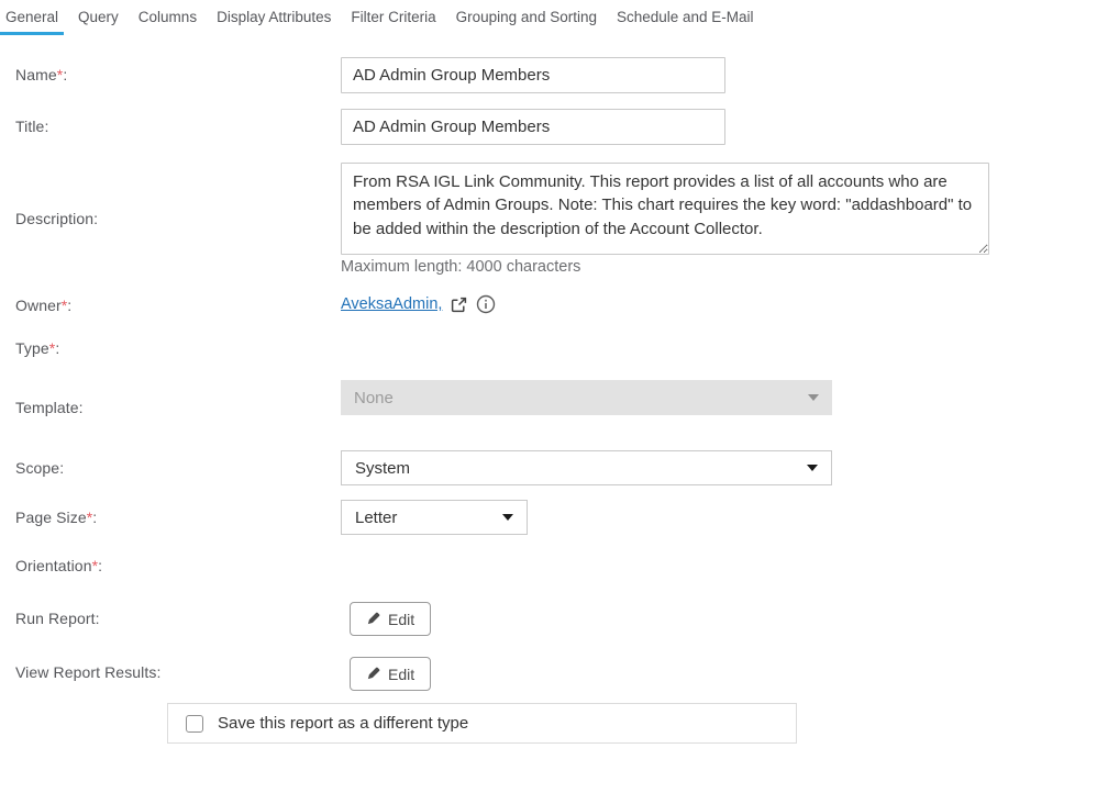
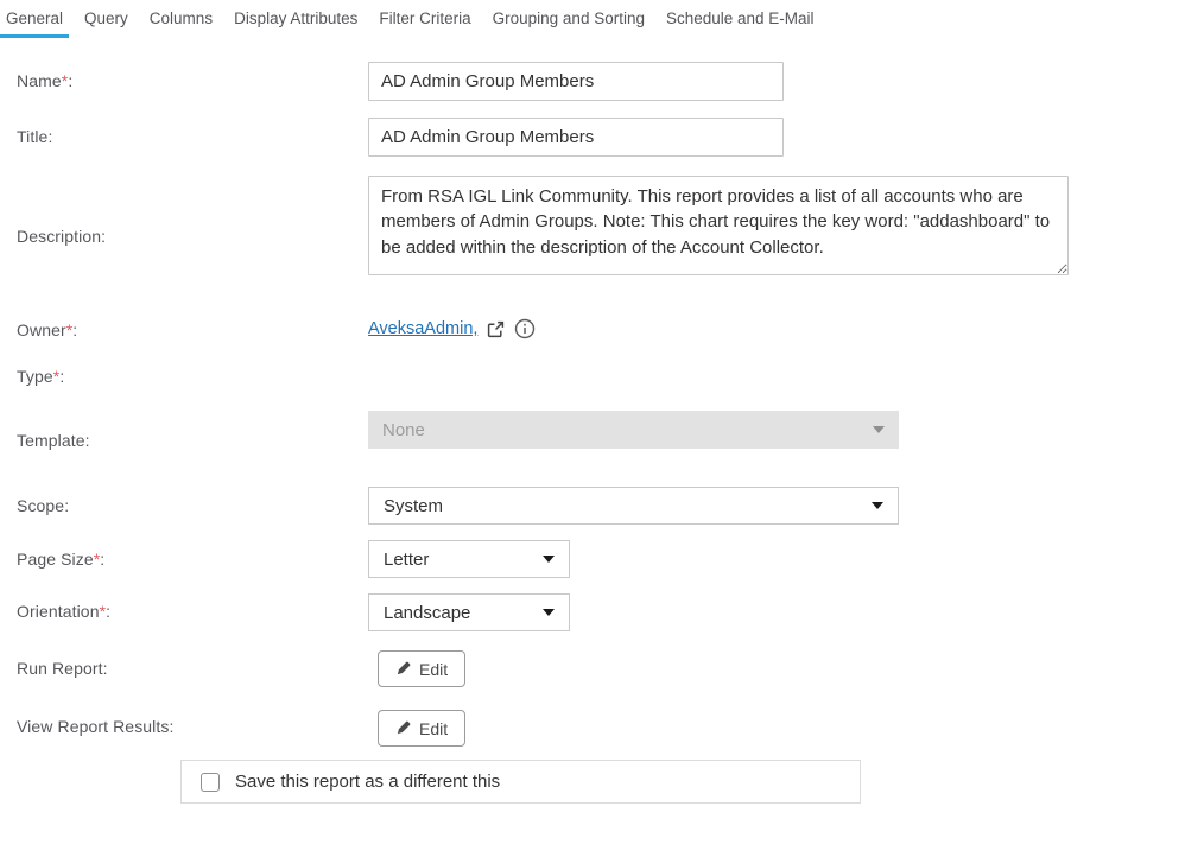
  General
  Query
  Columns
  Display Attributes
  Filter Criteria
  Grouping and Sorting
  Schedule and E-Mail
  Name*:
  AD Admin Group Members
  Title:
  AD Admin Group Members
  Description:
- Maximum length: 4000 characters
  Owner*:
  AveksaAdmin,
  Type*:
  Template:
  None
  Scope:
  System
  Page Size*:
  Letter
  Orientation*:
+ Landscape
  Run Report:
  Edit
  View Report Results:
  Edit
- Save this report as a different type
+ Save this report as a different this
